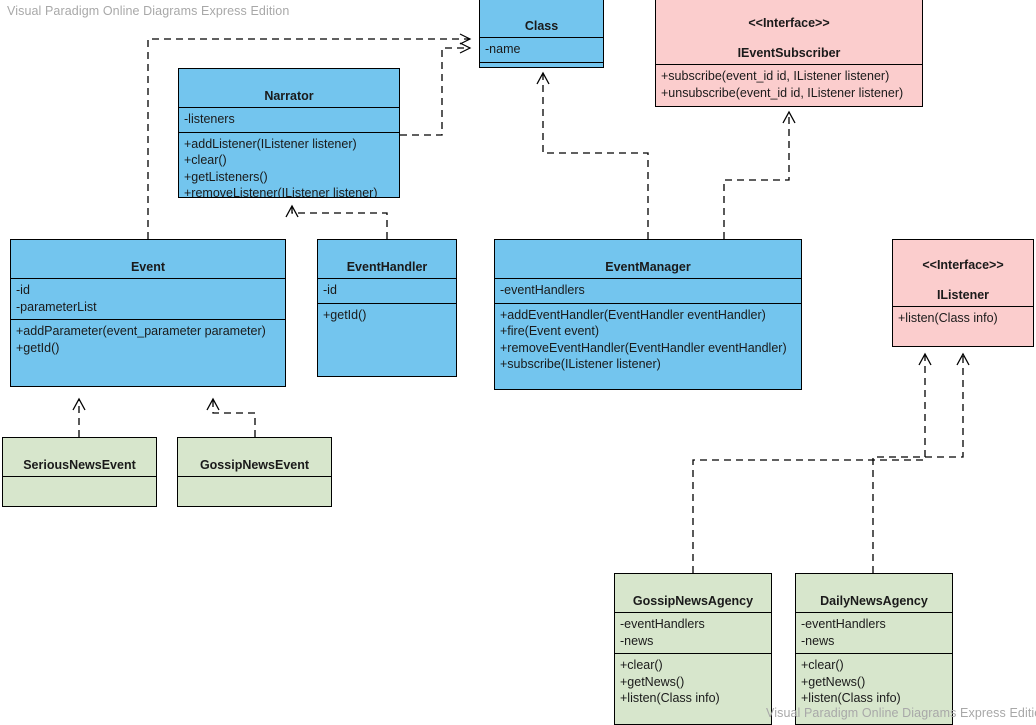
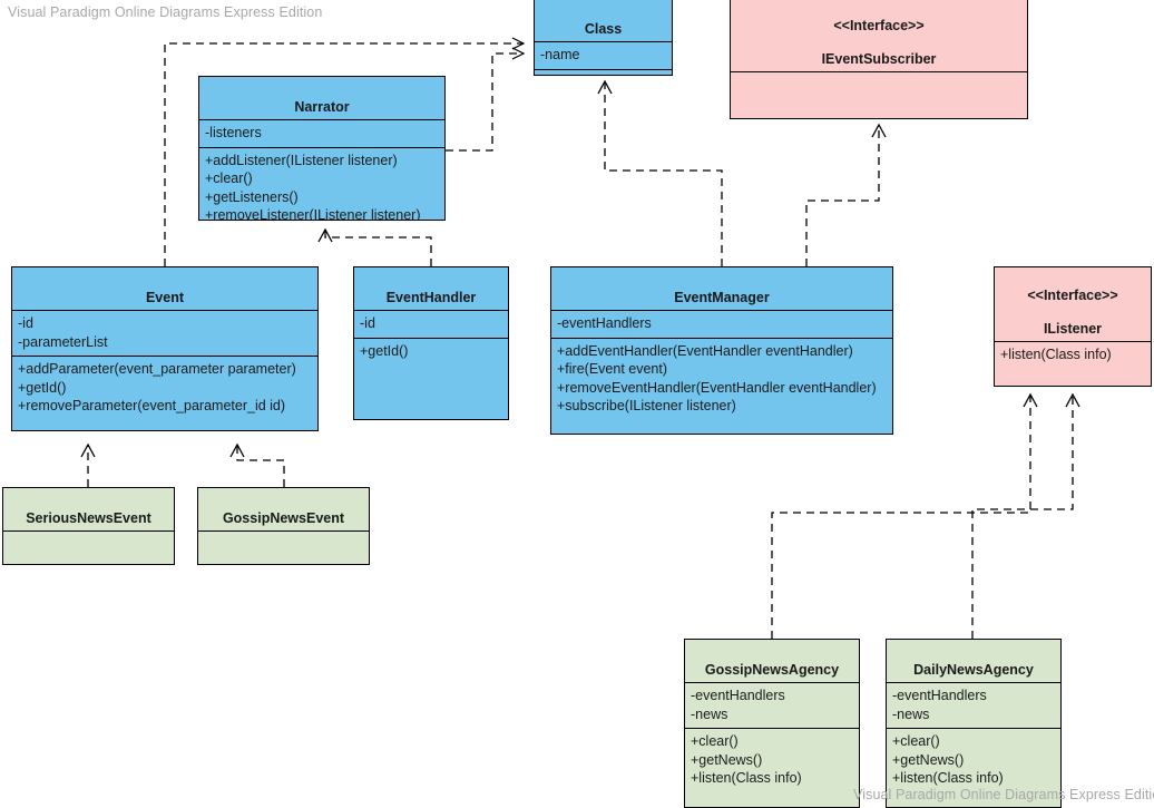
  Class
  -name
  <<Interface>>
  IEventSubscriber
- +subscribe(event_id id, IListener listener)
- +unsubscribe(event_id id, IListener listener)
  Narrator
  -listeners
  +addListener(IListener listener)
  +clear()
  +getListeners()
  +removeListener(IListener listener)
  Event
  -id
  -parameterList
  +addParameter(event_parameter parameter)
  +getId()
+ +removeParameter(event_parameter_id id)
  EventHandler
  -id
  +getId()
  EventManager
  -eventHandlers
  +addEventHandler(EventHandler eventHandler)
  +fire(Event event)
  +removeEventHandler(EventHandler eventHandler)
  +subscribe(IListener listener)
  <<Interface>>
  IListener
  +listen(Class info)
  SeriousNewsEvent
  GossipNewsEvent
  GossipNewsAgency
  -eventHandlers
  -news
  +clear()
  +getNews()
  +listen(Class info)
  DailyNewsAgency
  -eventHandlers
  -news
  +clear()
  +getNews()
  +listen(Class info)
  Visual Paradigm Online Diagrams Express Edition
  Visual Paradigm Online Diagrams Express Editi
